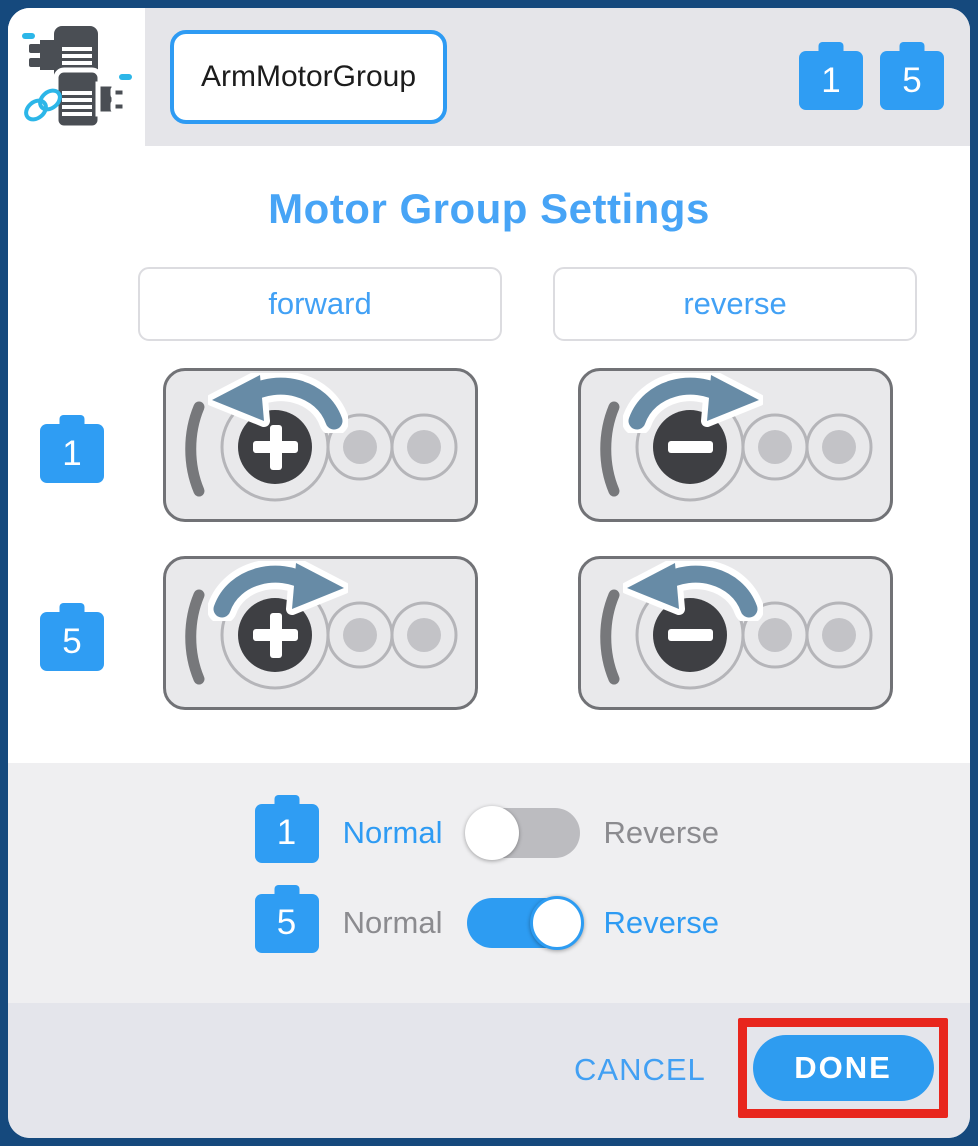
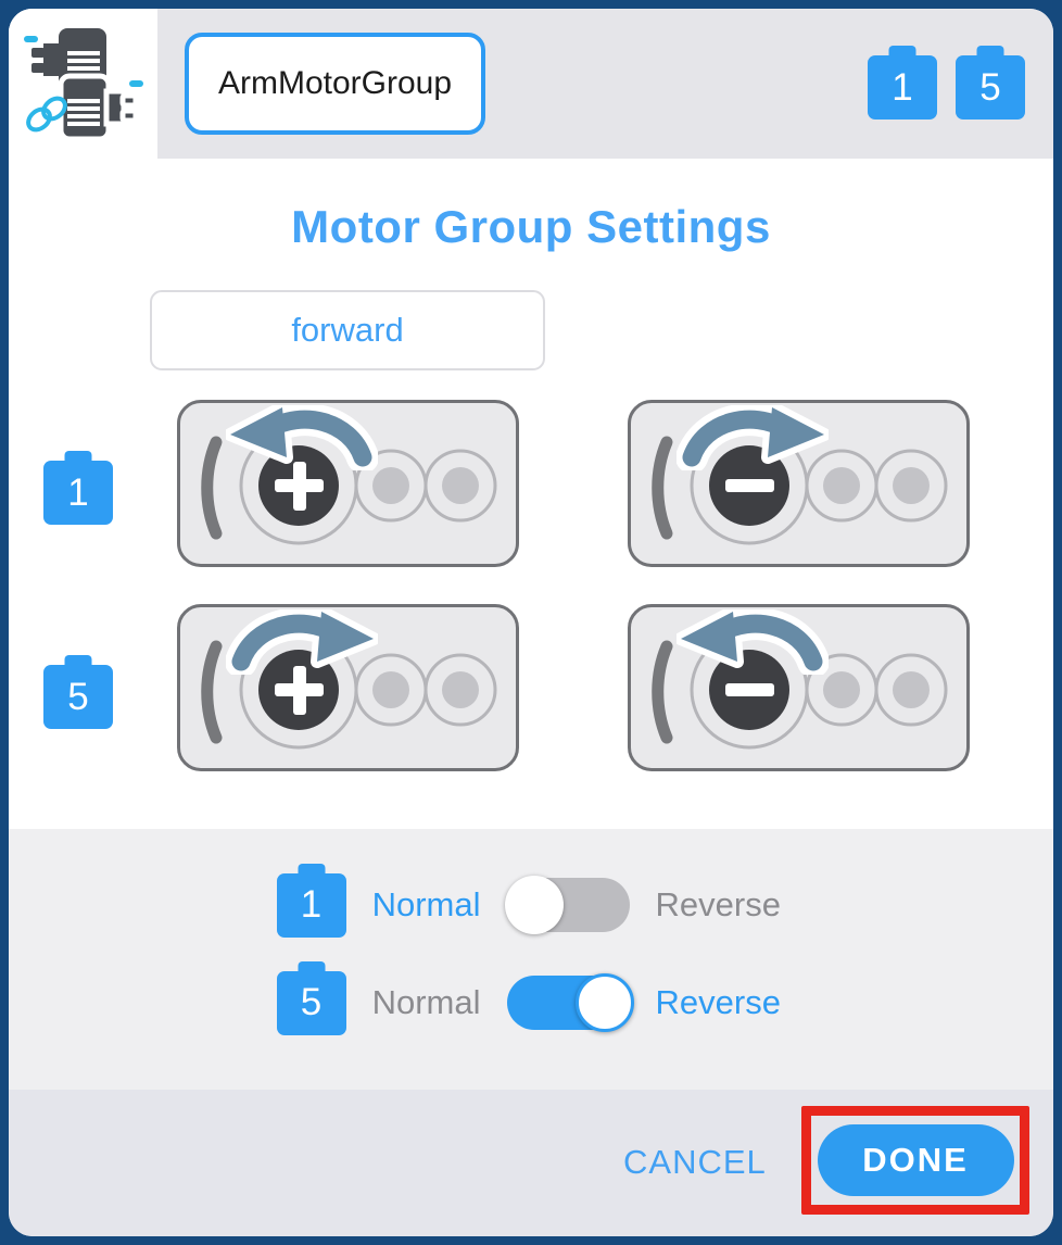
  ArmMotorGroup
  1
  5
  Motor Group Settings
  forward
- reverse
  1
  5
  1
  Normal
  Reverse
  5
  Normal
  Reverse
  CANCEL
  DONE
